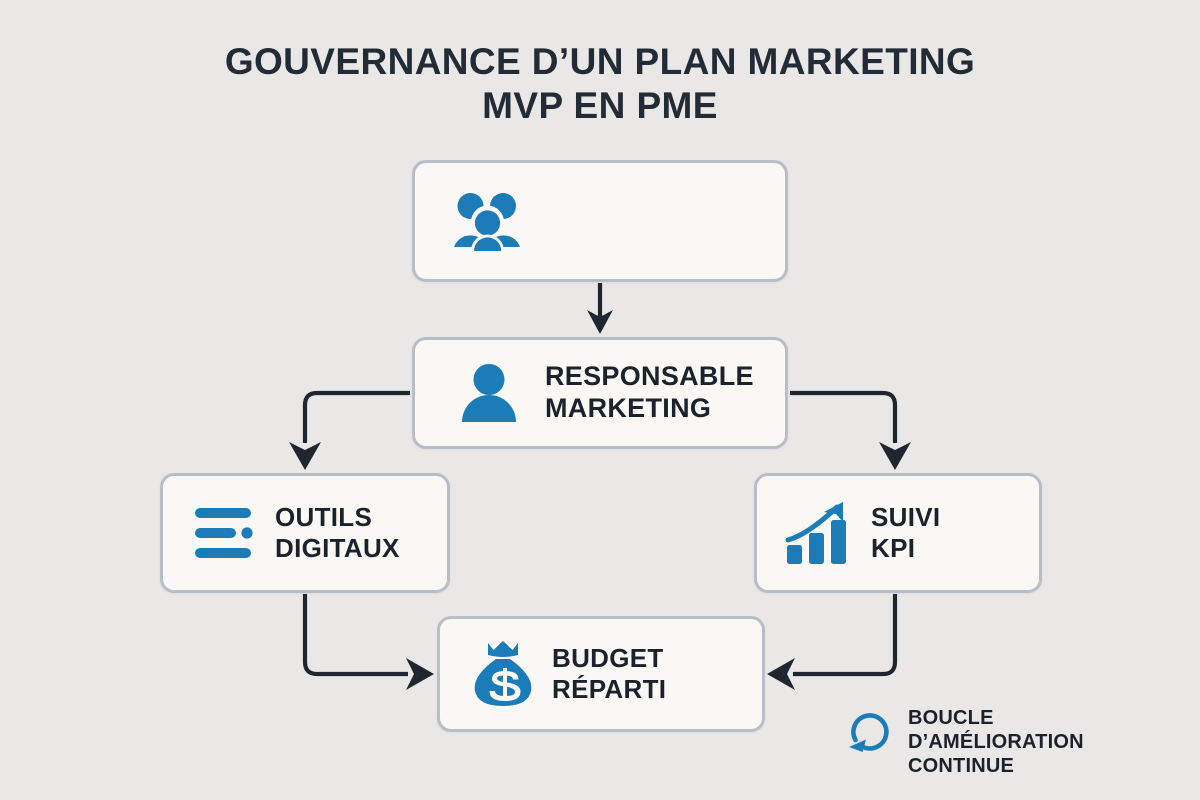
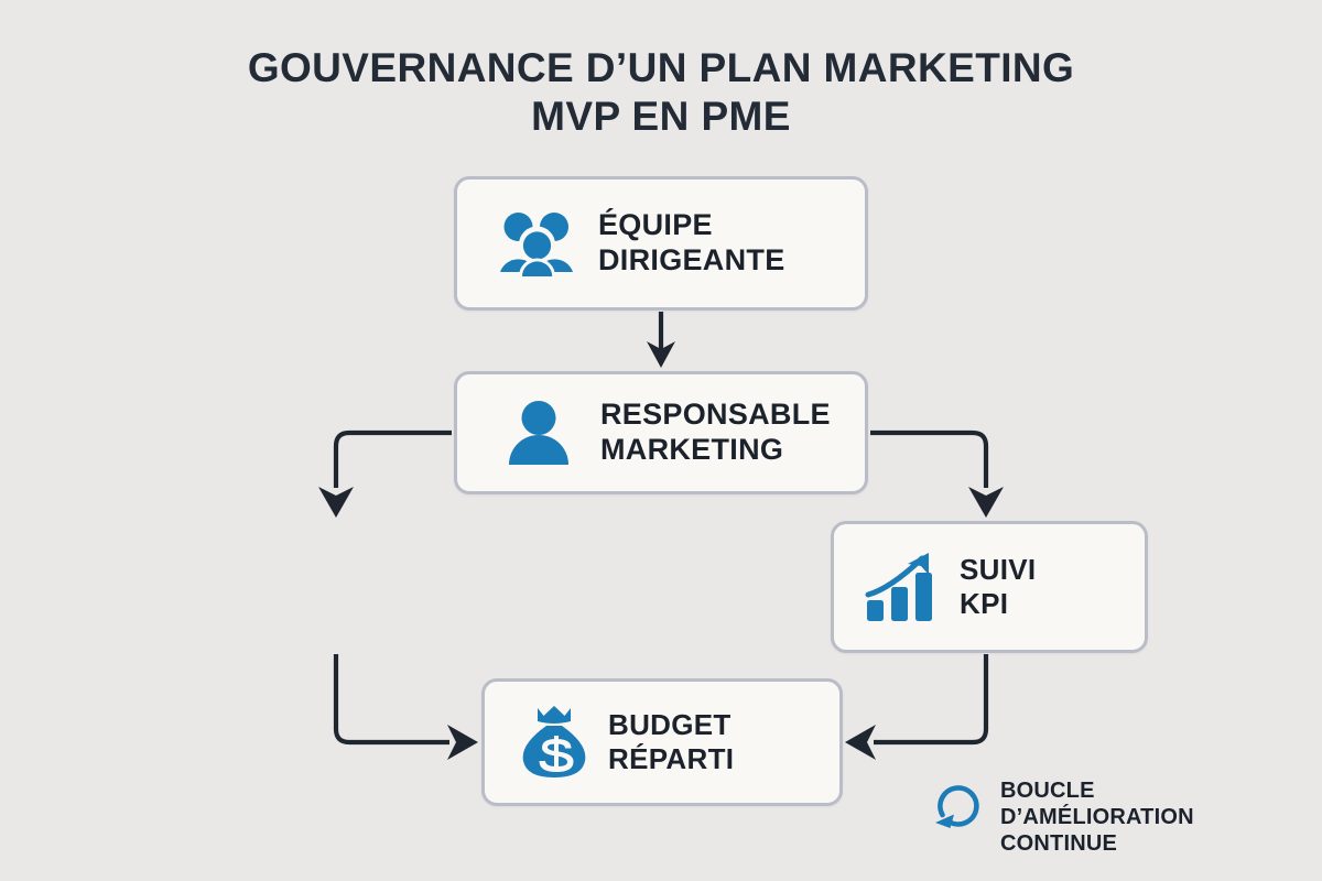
  GOUVERNANCE D’UN PLAN MARKETING
  MVP EN PME
+ ÉQUIPE
+ DIRIGEANTE
  RESPONSABLE
  MARKETING
- OUTILS
- DIGITAUX
  SUIVI
  KPI
  BUDGET
  RÉPARTI
  BOUCLE
  D’AMÉLIORATION
  CONTINUE
